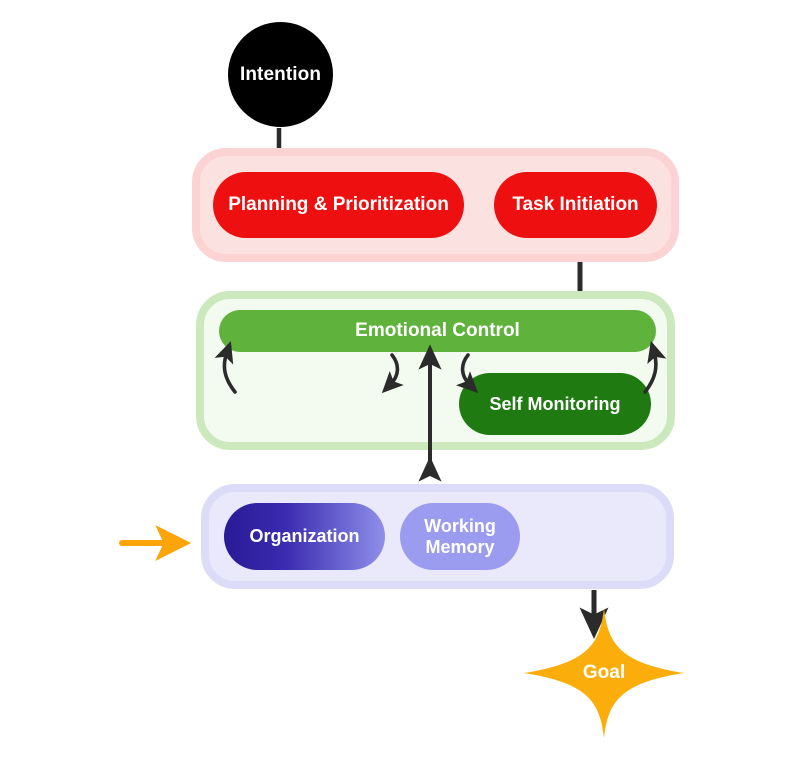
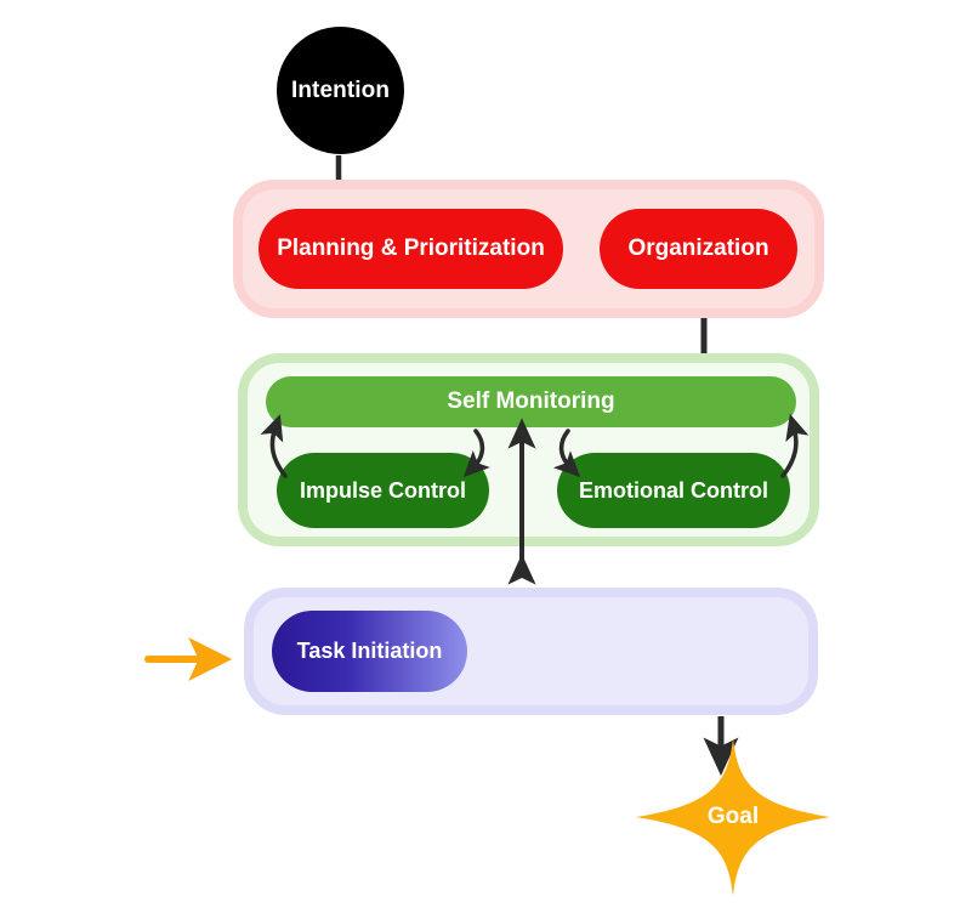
  Intention
  Planning & Prioritization
- Task Initiation
+ Organization
- Emotional Control
+ Self Monitoring
+ Impulse Control
- Self Monitoring
+ Emotional Control
- Organization
+ Task Initiation
- Working Memory
  Goal
